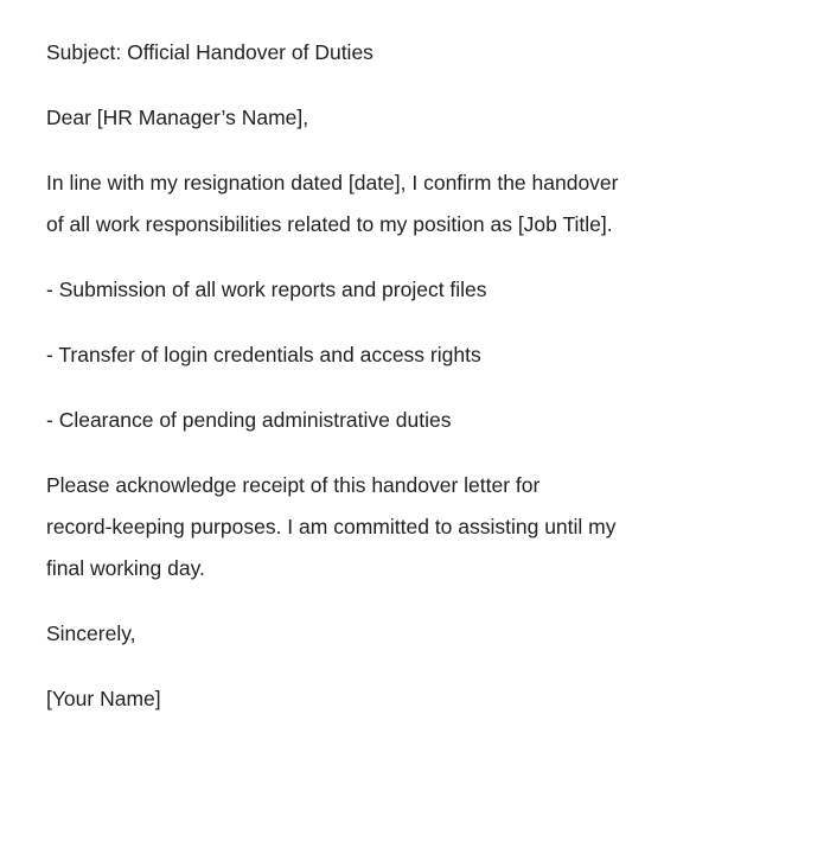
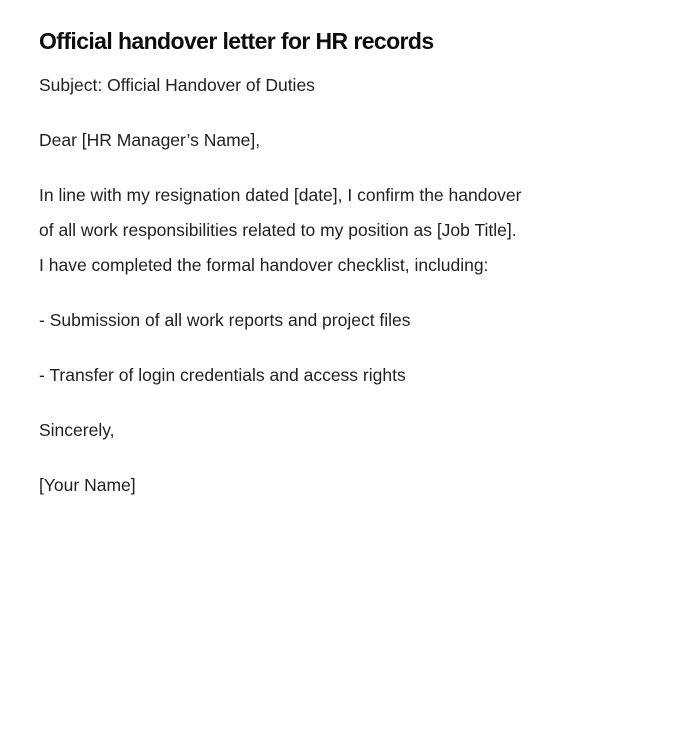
+ Official handover letter for HR records
  Subject: Official Handover of Duties
  Dear [HR Manager’s Name],
  In line with my resignation dated [date], I confirm the handover
  of all work responsibilities related to my position as [Job Title].
+ I have completed the formal handover checklist, including:
  - Submission of all work reports and project files
  - Transfer of login credentials and access rights
- - Clearance of pending administrative duties
- Please acknowledge receipt of this handover letter for
- record-keeping purposes. I am committed to assisting until my
- final working day.
  Sincerely,
  [Your Name]
